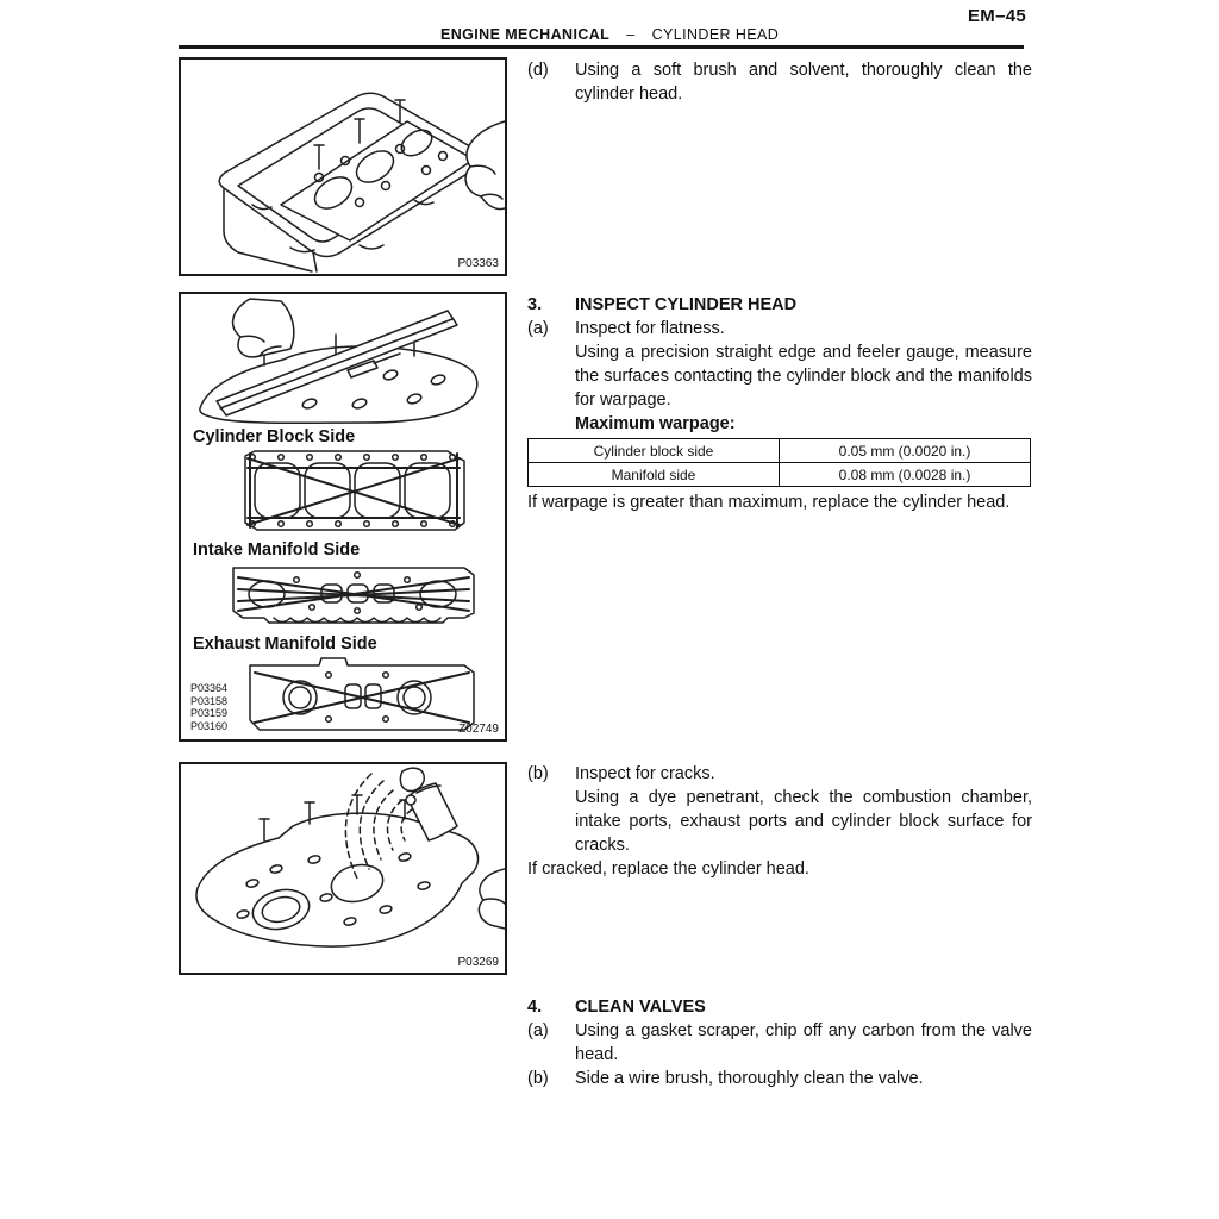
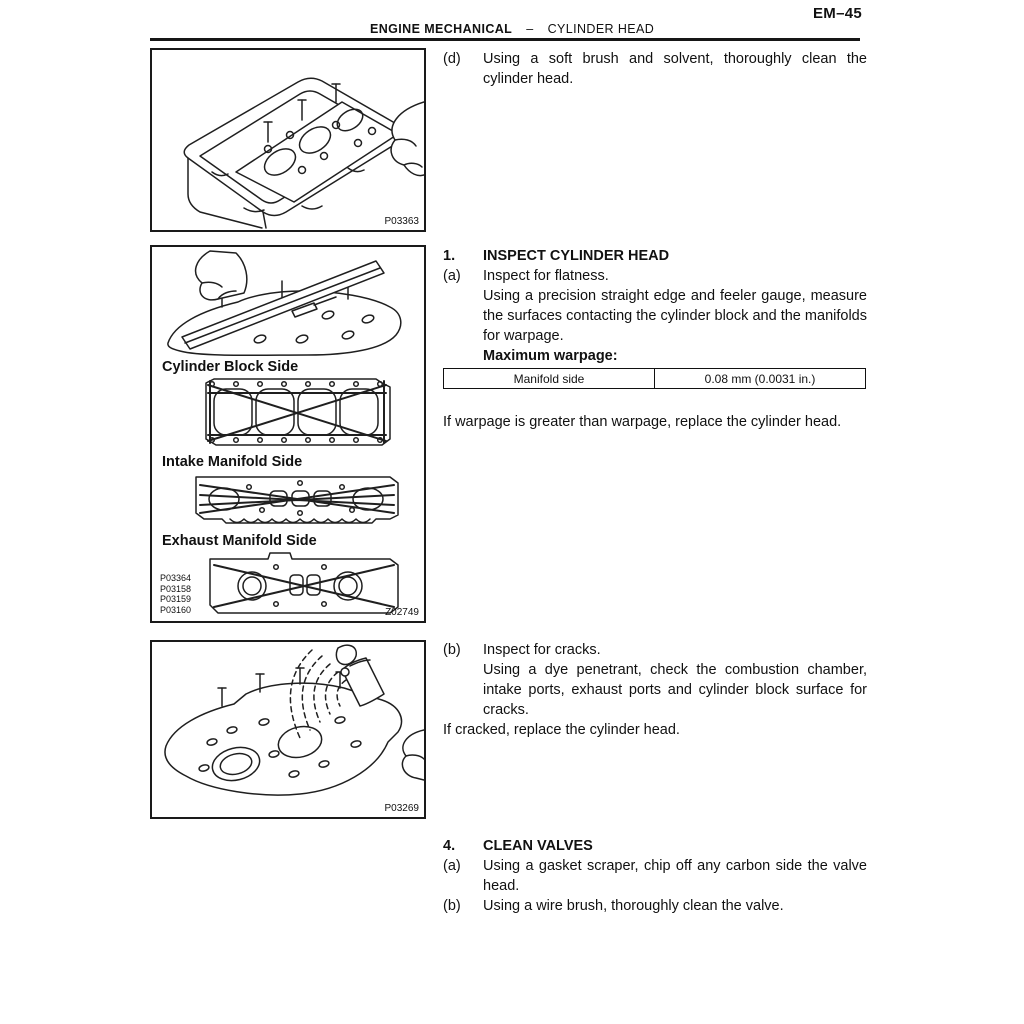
  EM–45
  ENGINE MECHANICAL – CYLINDER HEAD
  P03363
  Cylinder Block Side
  Intake Manifold Side
  Exhaust Manifold Side
  P03364
  P03158
  P03159
  P03160
  Z02749
  P03269
  (d)
  Using a soft brush and solvent, thoroughly clean the cylinder head.
- 3.
+ 1.
  INSPECT CYLINDER HEAD
  (a)
  Inspect for flatness.
  Using a precision straight edge and feeler gauge, measure the surfaces contacting the cylinder block and the manifolds for warpage.
  Maximum warpage:
- Cylinder block side	0.05 mm (0.0020 in.)
- Manifold side	0.08 mm (0.0028 in.)
+ Manifold side	0.08 mm (0.0031 in.)
- If warpage is greater than maximum, replace the cylinder head.
+ If warpage is greater than warpage, replace the cylinder head.
  (b)
  Inspect for cracks.
  Using a dye penetrant, check the combustion chamber, intake ports, exhaust ports and cylinder block surface for cracks.
  If cracked, replace the cylinder head.
  4.
  CLEAN VALVES
  (a)
- Using a gasket scraper, chip off any carbon from the valve head.
+ Using a gasket scraper, chip off any carbon side the valve head.
  (b)
- Side a wire brush, thoroughly clean the valve.
+ Using a wire brush, thoroughly clean the valve.
